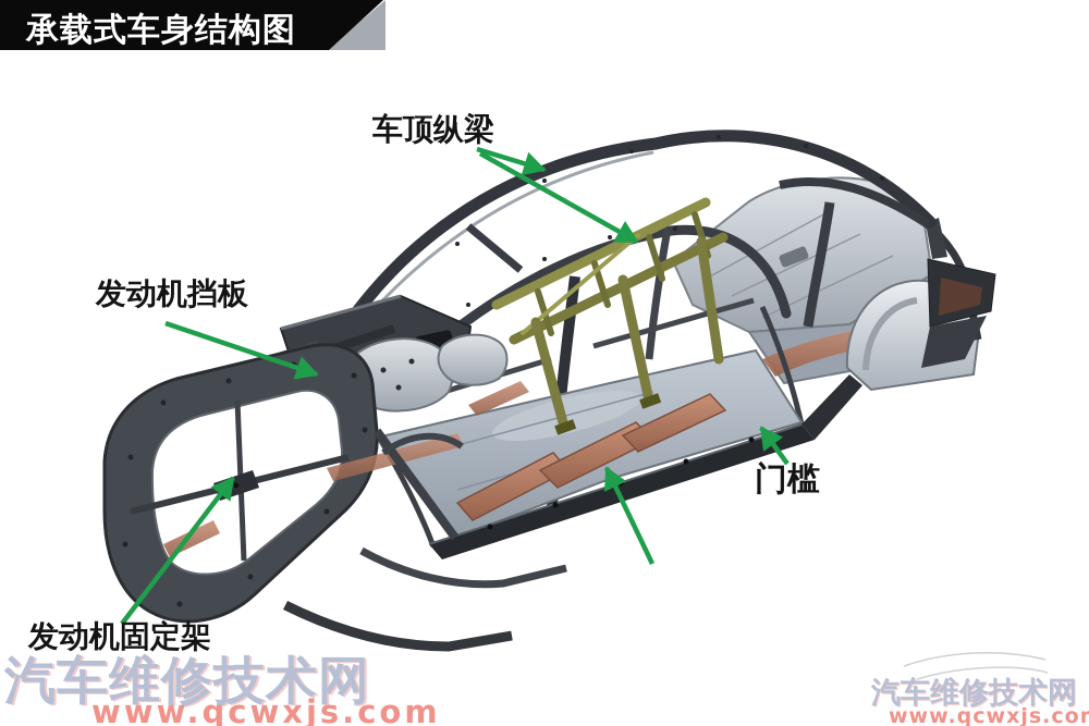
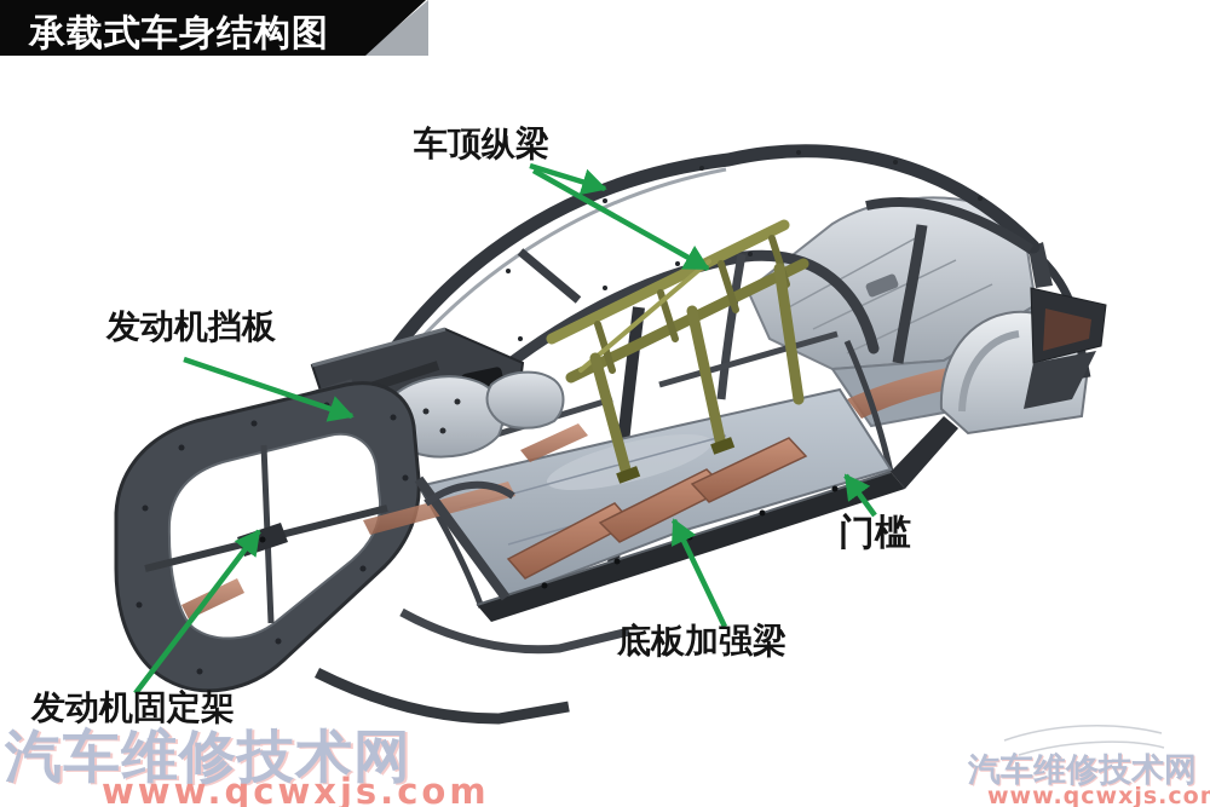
  汽车维修技术网
  www.qcwxjs.com
  汽车维修技术网
  www.qcwxjs.co
  车顶纵梁
  发动机挡板
  发动机固定架
+ 底板加强梁
  门槛
  承载式车身结构图
